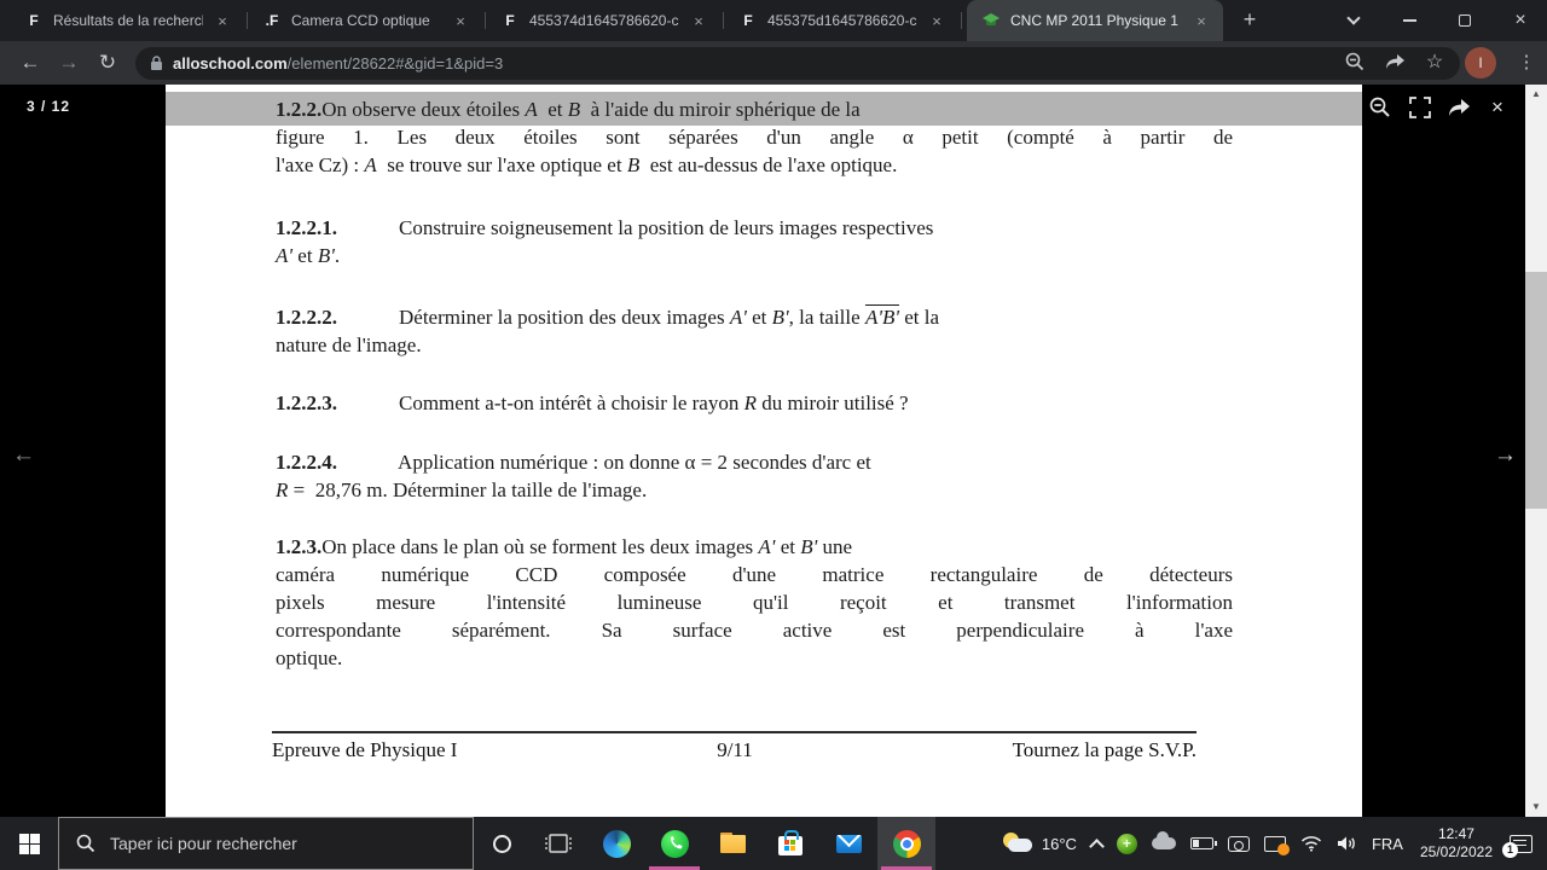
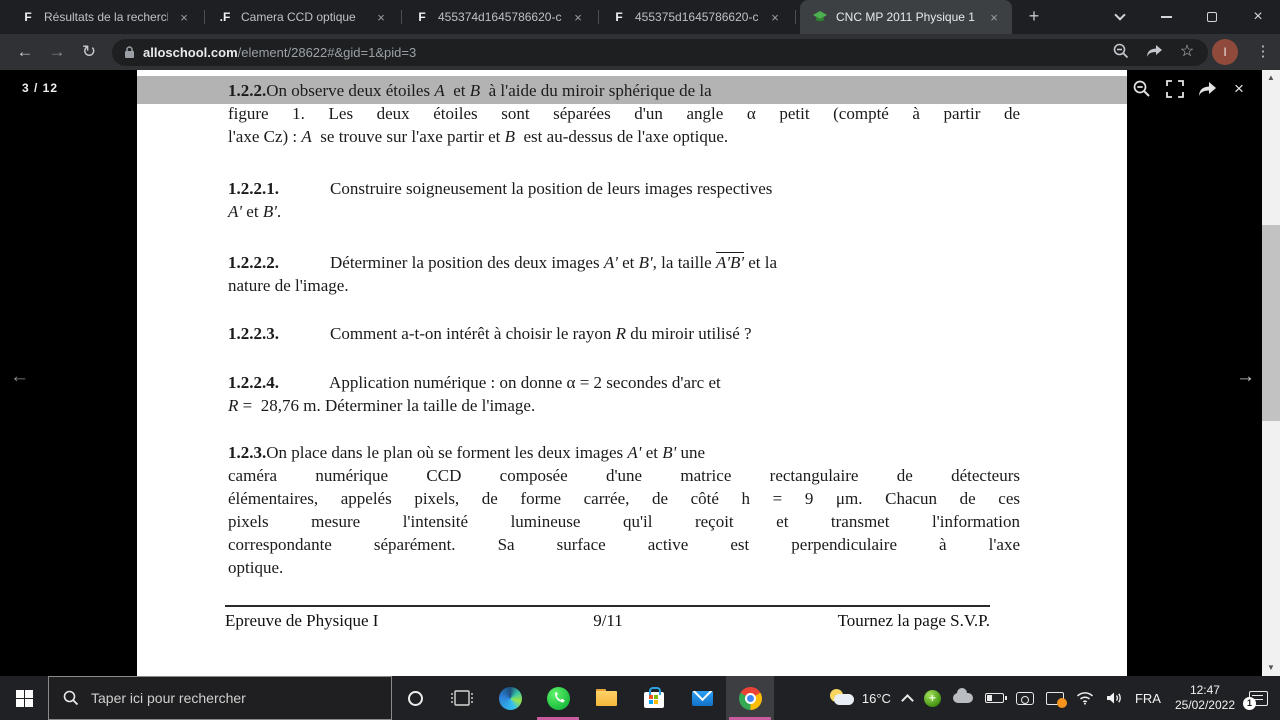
  F
  Résultats de la recherc
  ×
  .F
  Camera CCD optique
  ×
  F
  455374d1645786620-c
  ×
  F
  455375d1645786620-c
  ×
  CNC MP 2011 Physique 1
  ×
  +
  ×
  ←
  →
  ↻
  alloschool.com/element/28622#&gid=1&pid=3
  ☆
  I
  ⋮
  1.2.2.On observe deux étoiles A et B à l'aide du miroir sphérique de la
  figure 1. Les deux étoiles sont séparées d'un angle α petit (compté à partir de
- l'axe Cz) : A se trouve sur l'axe optique et B est au-dessus de l'axe optique.
+ l'axe Cz) : A se trouve sur l'axe partir et B est au-dessus de l'axe optique.
  1.2.2.1. Construire soigneusement la position de leurs images respectives
  A' et B'.
  1.2.2.2. Déterminer la position des deux images A' et B', la taille A'B' et la
  nature de l'image.
  1.2.2.3. Comment a-t-on intérêt à choisir le rayon R du miroir utilisé ?
  1.2.2.4. Application numérique : on donne α = 2 secondes d'arc et
  R = 28,76 m. Déterminer la taille de l'image.
  1.2.3.On place dans le plan où se forment les deux images A' et B' une
  caméra numérique CCD composée d'une matrice rectangulaire de détecteurs
+ élémentaires, appelés pixels, de forme carrée, de côté h = 9 μm. Chacun de ces
  pixels mesure l'intensité lumineuse qu'il reçoit et transmet l'information
  correspondante séparément. Sa surface active est perpendiculaire à l'axe
  optique.
  Epreuve de Physique I
  9/11
  Tournez la page S.V.P.
  3 / 12
  ×
  ←
  →
  ▲
  ▼
  Taper ici pour rechercher
  16°C
  +
  FRA
  12:47
  25/02/2022
  1
